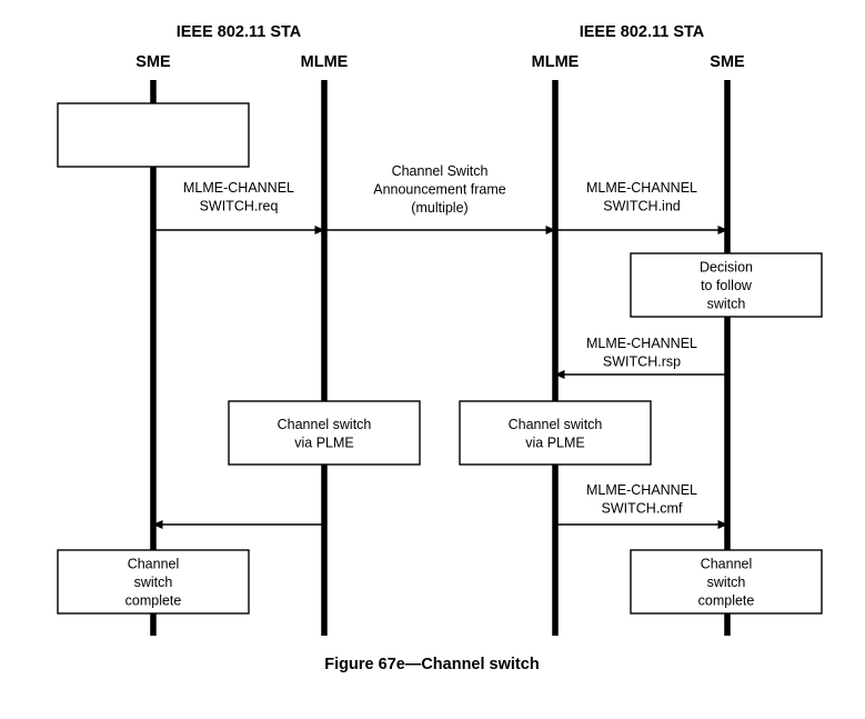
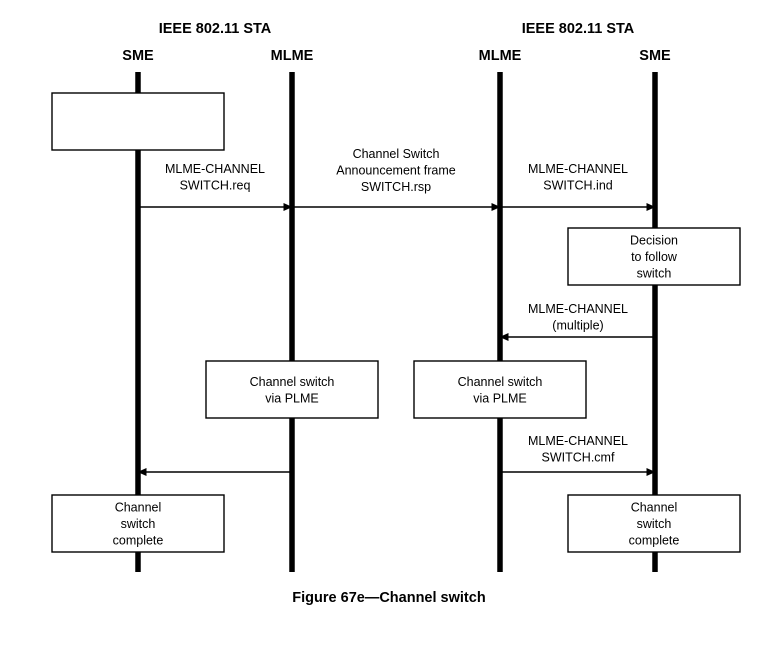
  IEEE 802.11 STA
  IEEE 802.11 STA
  SME
  MLME
  MLME
  SME
  MLME-CHANNEL SWITCH.req
- Channel Switch Announcement frame (multiple)
+ Channel Switch Announcement frame SWITCH.rsp
  MLME-CHANNEL SWITCH.ind
- MLME-CHANNEL SWITCH.rsp
+ MLME-CHANNEL (multiple)
  MLME-CHANNEL SWITCH.cmf
  Decision to follow switch
  Channel switch via PLME
  Channel switch via PLME
  Channel switch complete
  Channel switch complete
  Figure 67e—Channel switch
